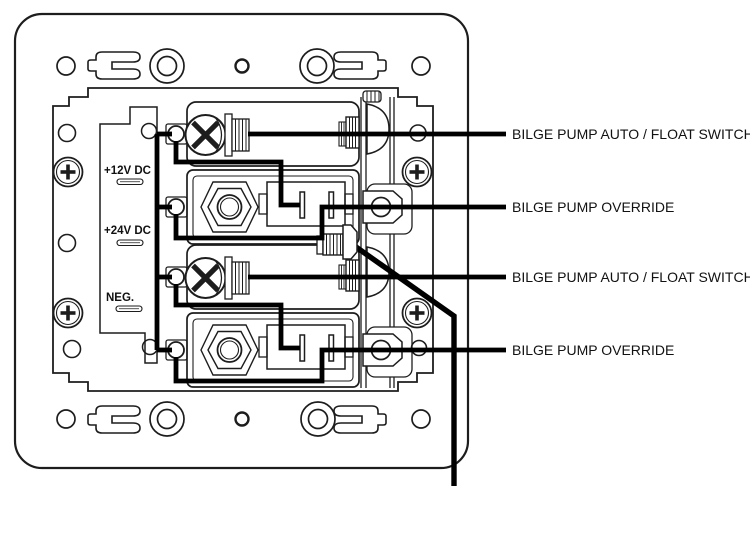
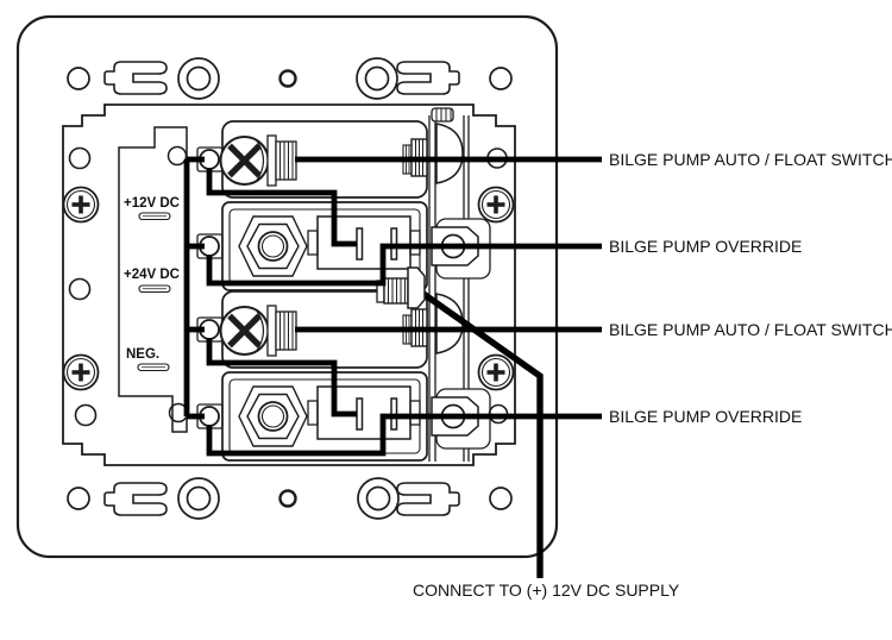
  +12V DC
  +24V DC
  NEG.
  BILGE PUMP AUTO / FLOAT SWITCH
  BILGE PUMP OVERRIDE
  BILGE PUMP AUTO / FLOAT SWITCH
  BILGE PUMP OVERRIDE
+ CONNECT TO (+) 12V DC SUPPLY
